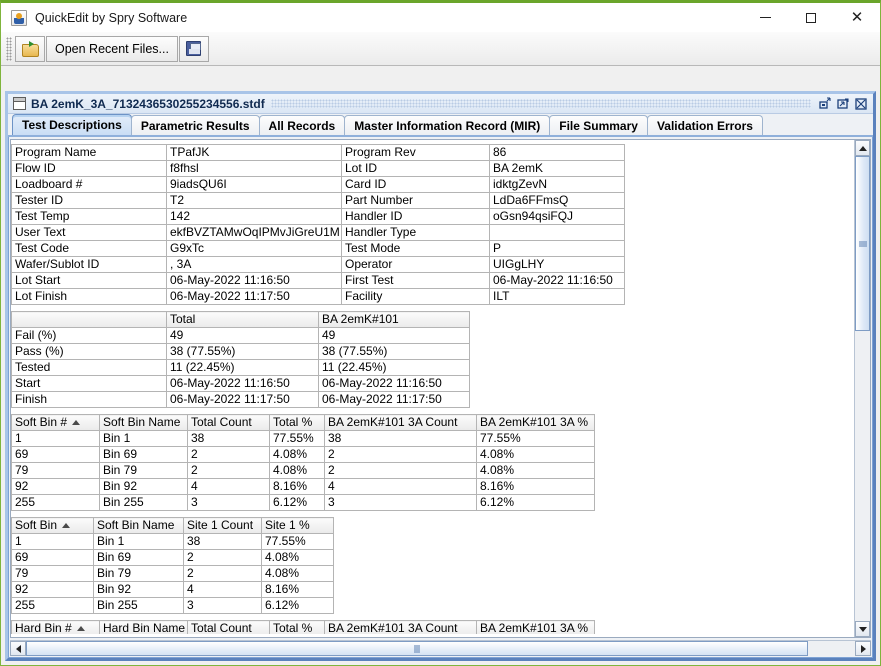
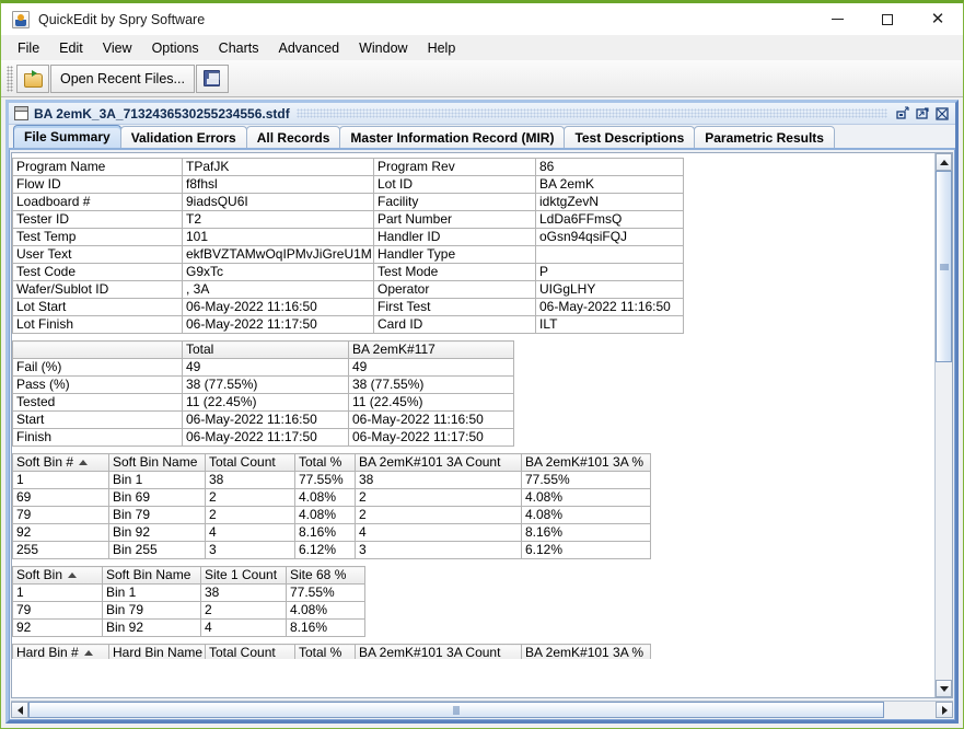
  QuickEdit by Spry Software
  ✕
+ File
+ Edit
+ View
+ Options
+ Charts
+ Advanced
+ Window
+ Help
  Open Recent Files...
  BA 2emK_3A_7132436530255234556.stdf
- Test Descriptions
+ File Summary
- Parametric Results
+ Validation Errors
  All Records
  Master Information Record (MIR)
- File Summary
+ Test Descriptions
- Validation Errors
+ Parametric Results
  Program Name	TPafJK	Program Rev	86
  Flow ID	f8fhsl	Lot ID	BA 2emK
- Loadboard #	9iadsQU6I	Card ID	idktgZevN
+ Loadboard #	9iadsQU6I	Facility	idktgZevN
  Tester ID	T2	Part Number	LdDa6FFmsQ
- Test Temp	142	Handler ID	oGsn94qsiFQJ
+ Test Temp	101	Handler ID	oGsn94qsiFQJ
  User Text	ekfBVZTAMwOqIPMvJiGreU1M	Handler Type
  Test Code	G9xTc	Test Mode	P
  Wafer/Sublot ID	, 3A	Operator	UIGgLHY
  Lot Start	06-May-2022 11:16:50	First Test	06-May-2022 11:16:50
- Lot Finish	06-May-2022 11:17:50	Facility	ILT
+ Lot Finish	06-May-2022 11:17:50	Card ID	ILT
- 	Total	BA 2emK#101
+ 	Total	BA 2emK#117
  Fail (%)	49	49
  Pass (%)	38 (77.55%)	38 (77.55%)
  Tested	11 (22.45%)	11 (22.45%)
  Start	06-May-2022 11:16:50	06-May-2022 11:16:50
  Finish	06-May-2022 11:17:50	06-May-2022 11:17:50
  Soft Bin #	Soft Bin Name	Total Count	Total %	BA 2emK#101 3A Count	BA 2emK#101 3A %
  1	Bin 1	38	77.55%	38	77.55%
  69	Bin 69	2	4.08%	2	4.08%
  79	Bin 79	2	4.08%	2	4.08%
  92	Bin 92	4	8.16%	4	8.16%
  255	Bin 255	3	6.12%	3	6.12%
- Soft Bin	Soft Bin Name	Site 1 Count	Site 1 %
+ Soft Bin	Soft Bin Name	Site 1 Count	Site 68 %
  1	Bin 1	38	77.55%
- 69	Bin 69	2	4.08%
  79	Bin 79	2	4.08%
  92	Bin 92	4	8.16%
- 255	Bin 255	3	6.12%
  Hard Bin #	Hard Bin Name	Total Count	Total %	BA 2emK#101 3A Count	BA 2emK#101 3A %
